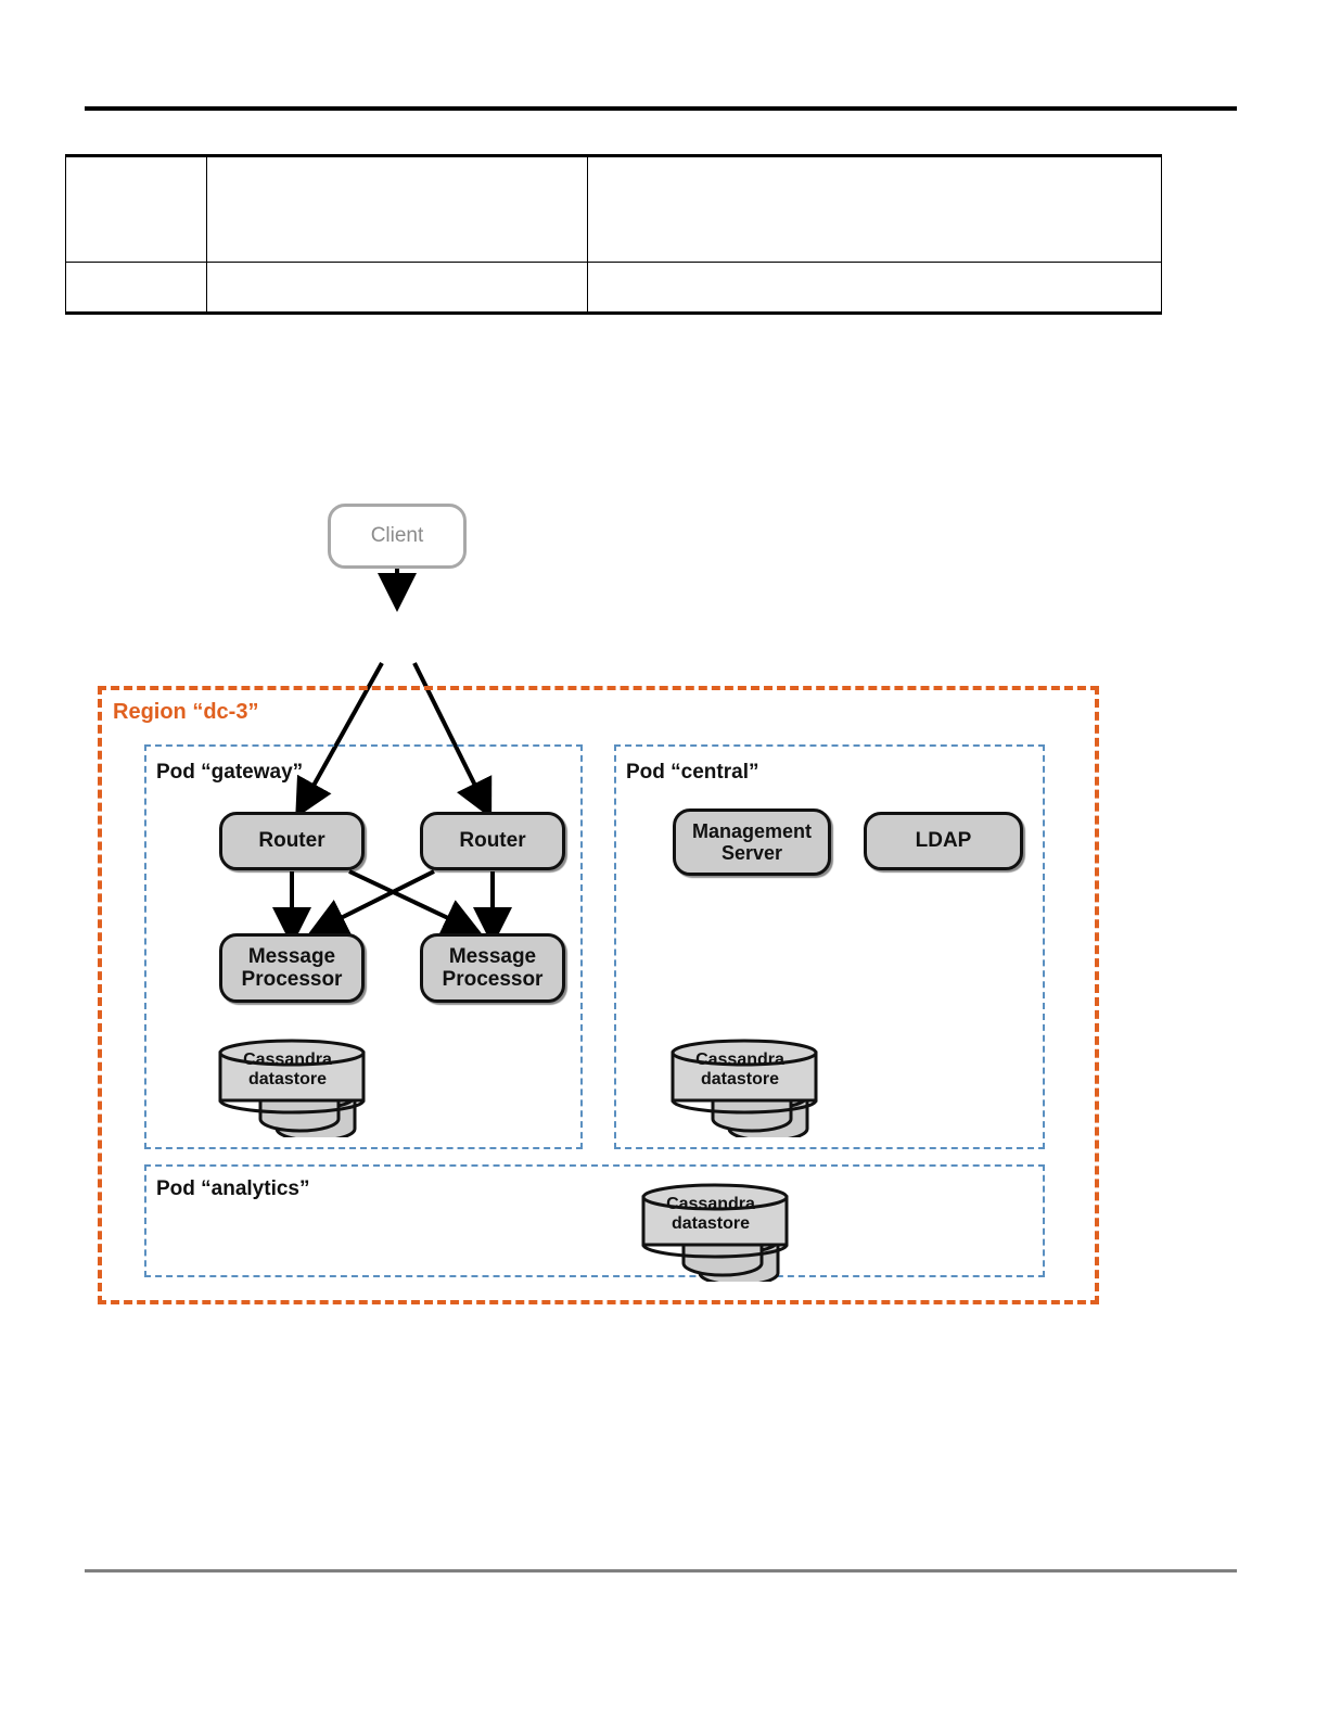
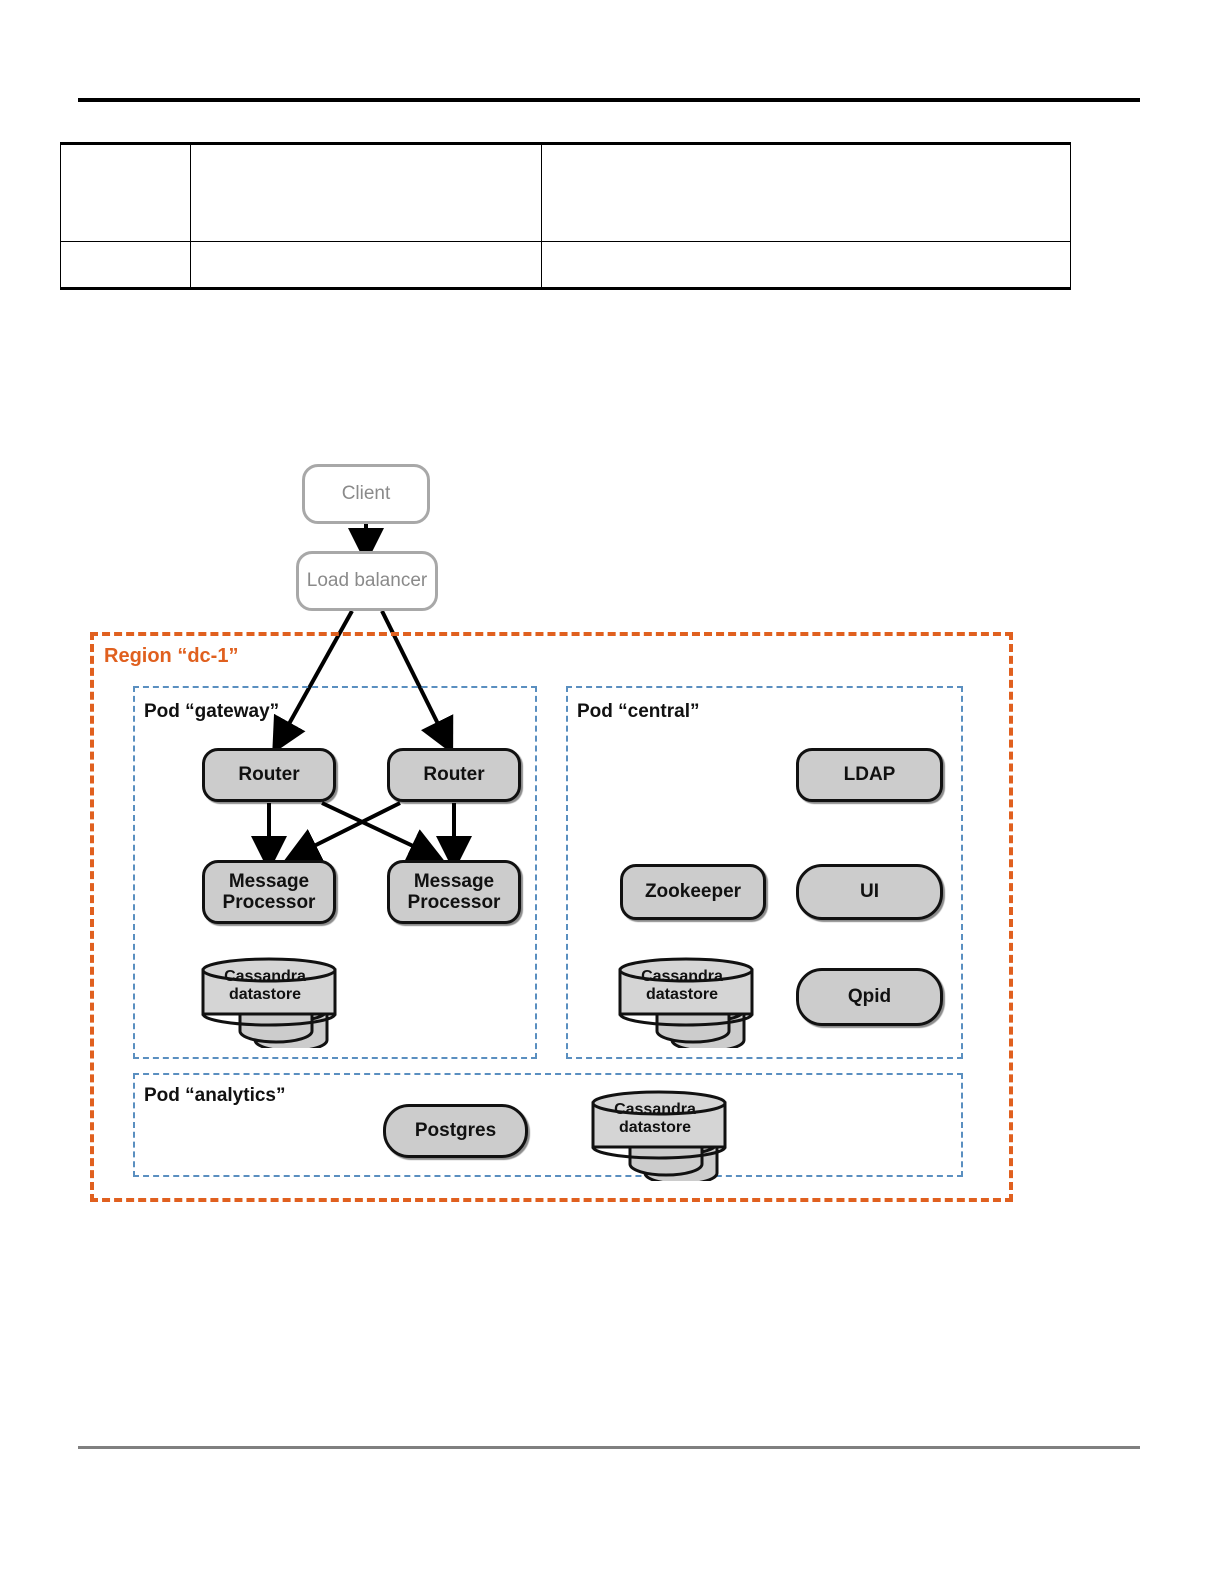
  Client
+ Load balancer
- Region “dc-3”
+ Region “dc-1”
  Pod “gateway”
  Router
  Router
  Message
  Processor
  Message
  Processor
  Cassandra
  datastore
  Pod “central”
- Management
- Server
  LDAP
+ Zookeeper
+ UI
+ Qpid
  Cassandra
  datastore
  Pod “analytics”
+ Postgres
  Cassandra
  datastore
